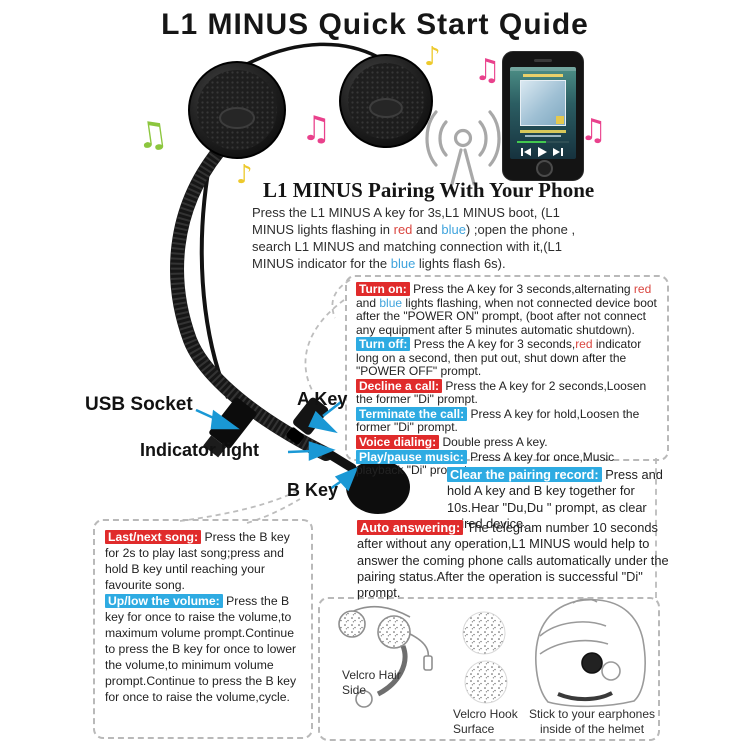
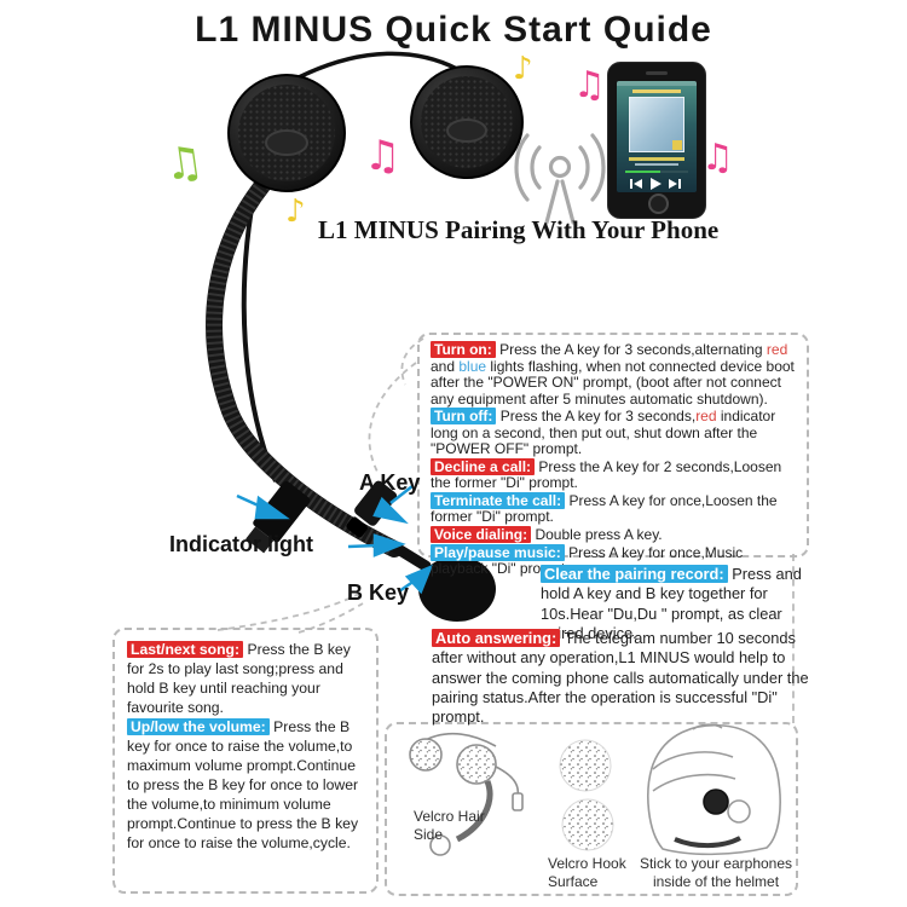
  ♫
  ♪
  ♪
  ♫
  ♫
  L1 MINUS Quick Start Quide
  L1 MINUS Pairing With Your Phone
- Press the L1 MINUS A key for 3s,L1 MINUS boot, (L1 MINUS lights flashing in red and blue) ;open the phone , search L1 MINUS and matching connection with it,(L1 MINUS indicator for the blue lights flash 6s).
  Turn on: Press the A key for 3 seconds,alternating red and blue lights flashing, when not connected device boot after the "POWER ON" prompt, (boot after not connect any equipment after 5 minutes automatic shutdown).
  Turn off: Press the A key for 3 seconds,red indicator long on a second, then put out, shut down after the "POWER OFF" prompt.
  Decline a call: Press the A key for 2 seconds,Loosen the former "Di" prompt.
- Terminate the call: Press A key for hold,Loosen the former "Di" prompt.
+ Terminate the call: Press A key for once,Loosen the former "Di" prompt.
  Voice dialing: Double press A key.
  Play/pause music: Press A key for once,Music playback "Di" pro
  Clear the pairing record: Press and hold A key and B key together for 10s.Hear "Du,Du " prompt, as clear red device.
  Auto answering: The telegram number 10 seconds after without any operation,L1 MINUS would help to answer the coming phone calls automatically under the pairing status.After the operation is successful "Di" prompt.
- USB Socket
  Indicator light
  A Key
  B Key
  Last/next song: Press the B key for 2s to play last song;press and hold B key until reaching your favourite song.
  Up/low the volume: Press the B key for once to raise the volume,to maximum volume prompt.Continue to press the B key for once to lower the volume,to minimum volume prompt.Continue to press the B key for once to raise the volume,cycle.
  Velcro Hair Side
  Velcro Hook Surface
  Stick to your earphones inside of the helmet
